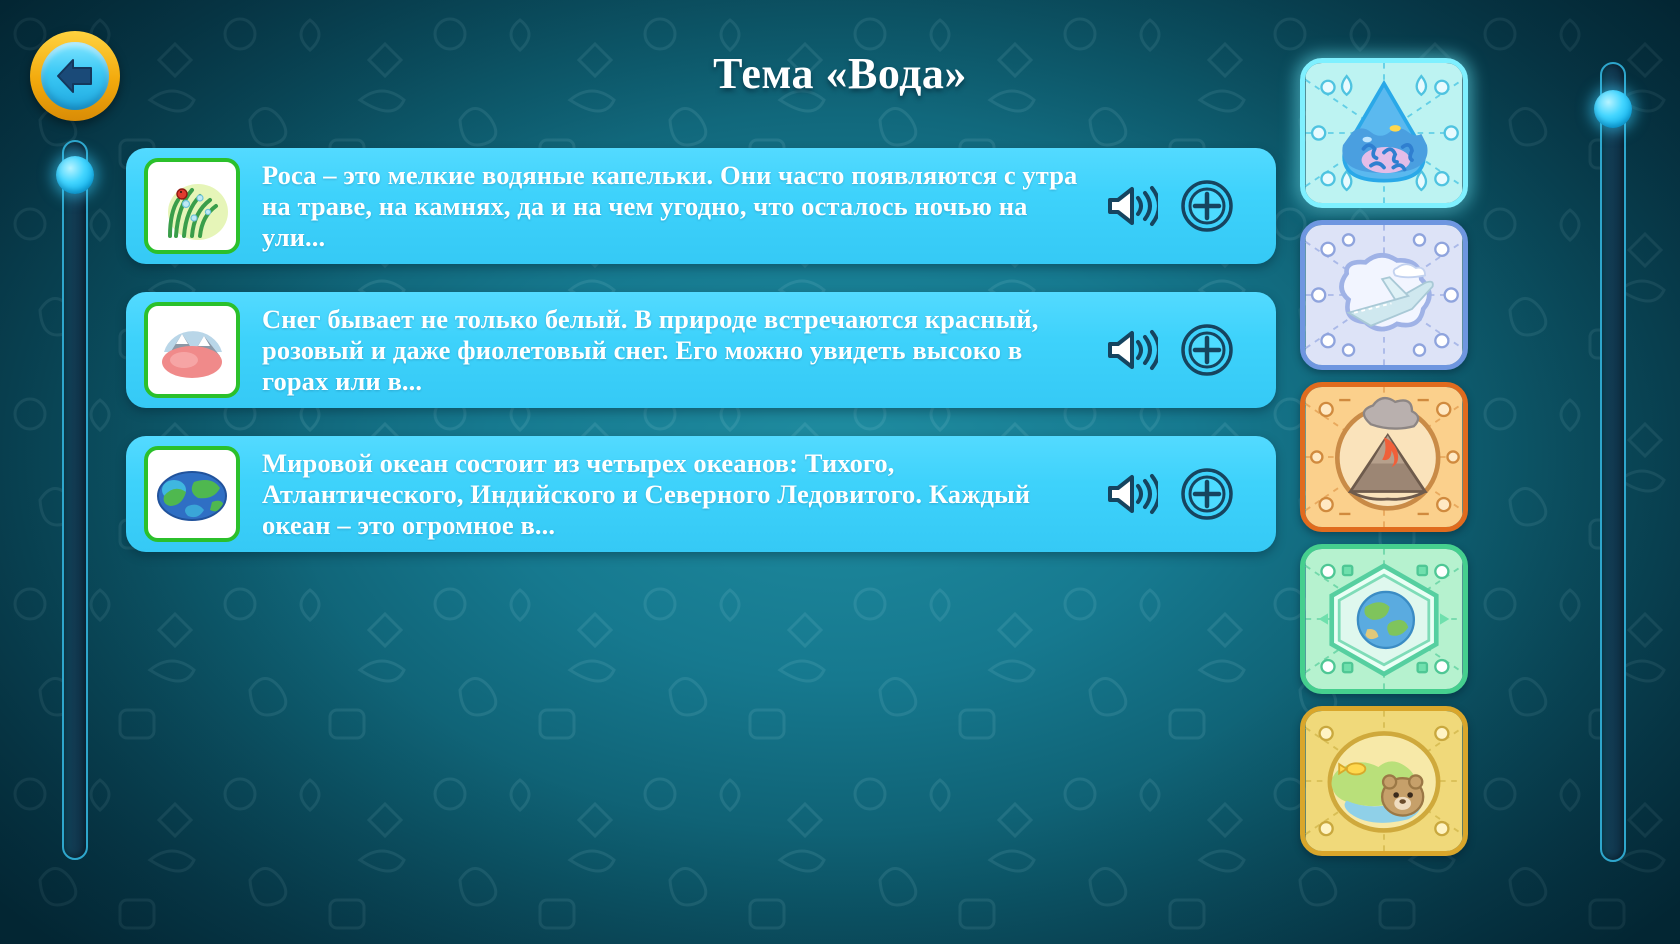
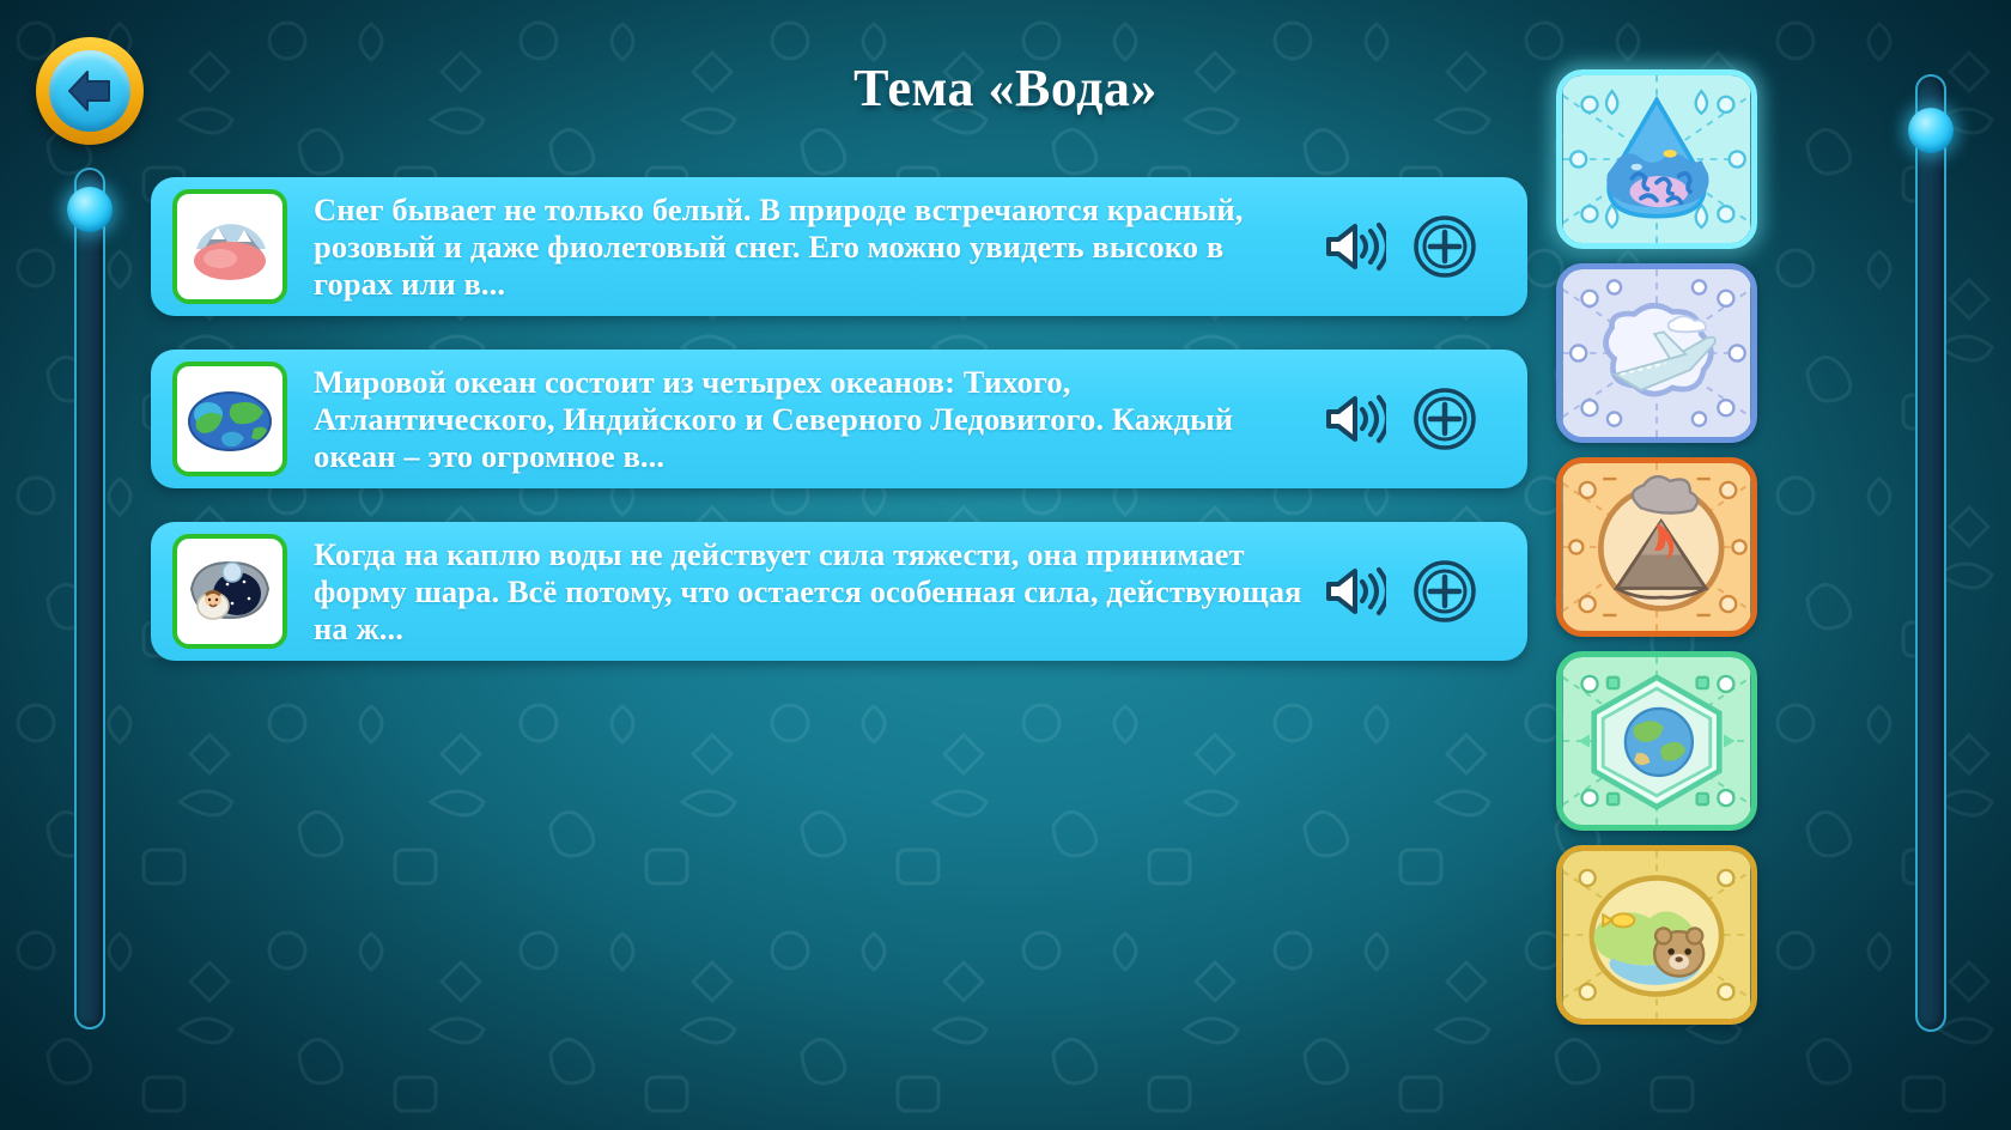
  Тема «Вода»
- Роса – это мелкие водяные капельки. Они часто появляются с утра на траве, на камнях, да и на чем угодно, что осталось ночью на ули...
  Снег бывает не только белый. В природе встречаются красный, розовый и даже фиолетовый снег. Его можно увидеть высоко в горах или в...
  Мировой океан состоит из четырех океанов: Тихого, Атлантического, Индийского и Северного Ледовитого. Каждый океан – это огромное в...
+ Когда на каплю воды не действует сила тяжести, она принимает форму шара. Всё потому, что остается особенная сила, действующая на ж...
